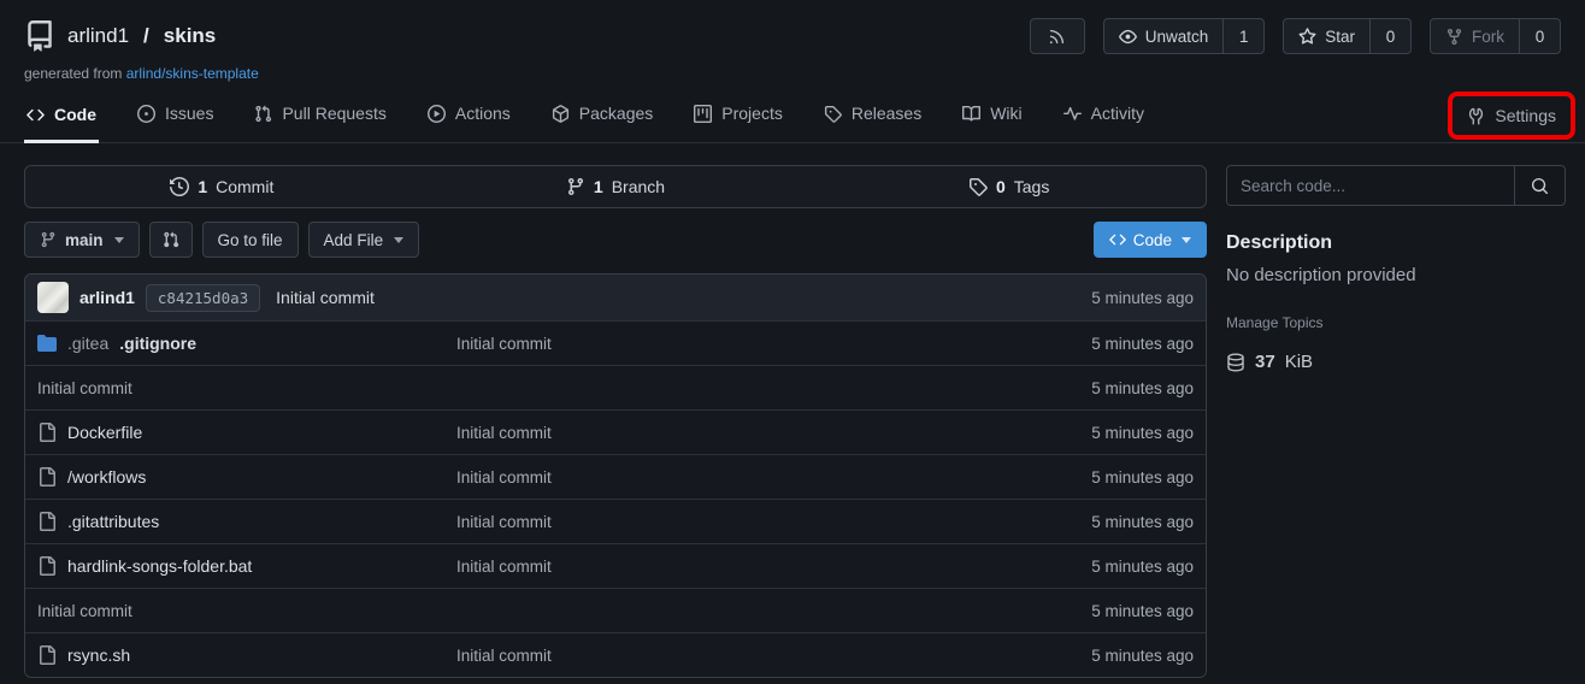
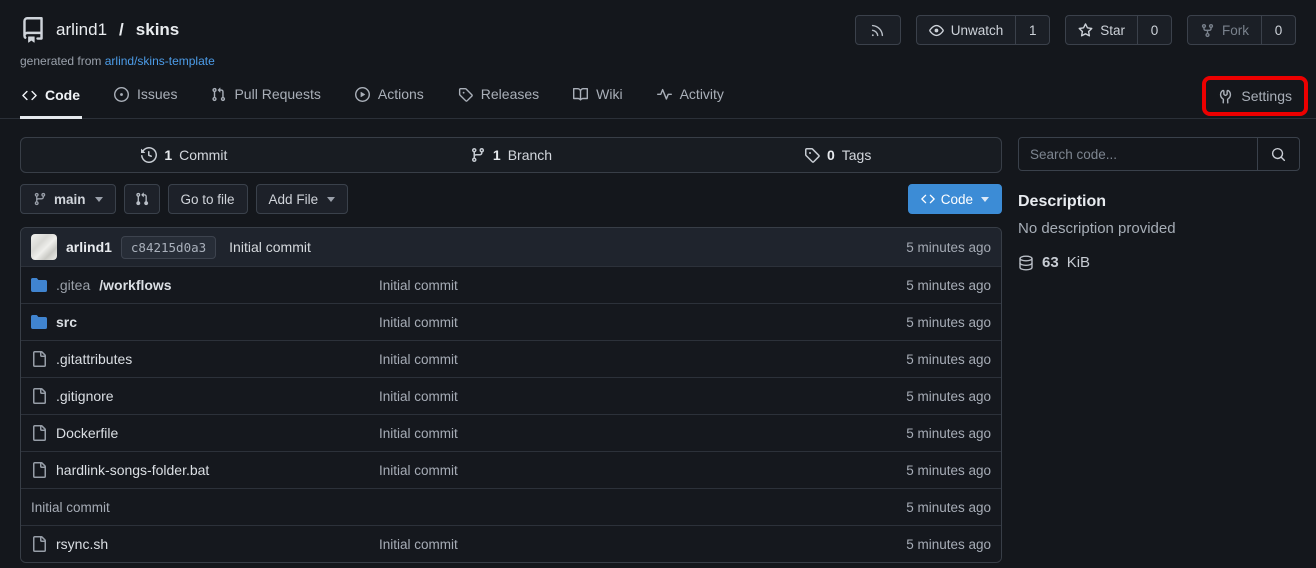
  arlind1
  /
  skins
  Unwatch
  1
  Star
  0
  Fork
  0
  generated from arlind/skins-template
  Code
  Issues
  Pull Requests
  Actions
- Packages
- Projects
  Releases
  Wiki
  Activity
  Settings
  1
  Commit
  1
  Branch
  0
  Tags
  main
  Go to file
  Add File
  Code
  arlind1
  c84215d0a3
  Initial commit
  5 minutes ago
  .gitea
- .gitignore
+ /workflows
  Initial commit
  5 minutes ago
+ src
  Initial commit
  5 minutes ago
- Dockerfile
+ .gitattributes
  Initial commit
  5 minutes ago
- /workflows
+ .gitignore
  Initial commit
  5 minutes ago
- .gitattributes
+ Dockerfile
  Initial commit
  5 minutes ago
  hardlink-songs-folder.bat
  Initial commit
  5 minutes ago
  Initial commit
  5 minutes ago
  rsync.sh
  Initial commit
  5 minutes ago
  Search code...
  Description
  No description provided
- Manage Topics
- 37
+ 63
  KiB
